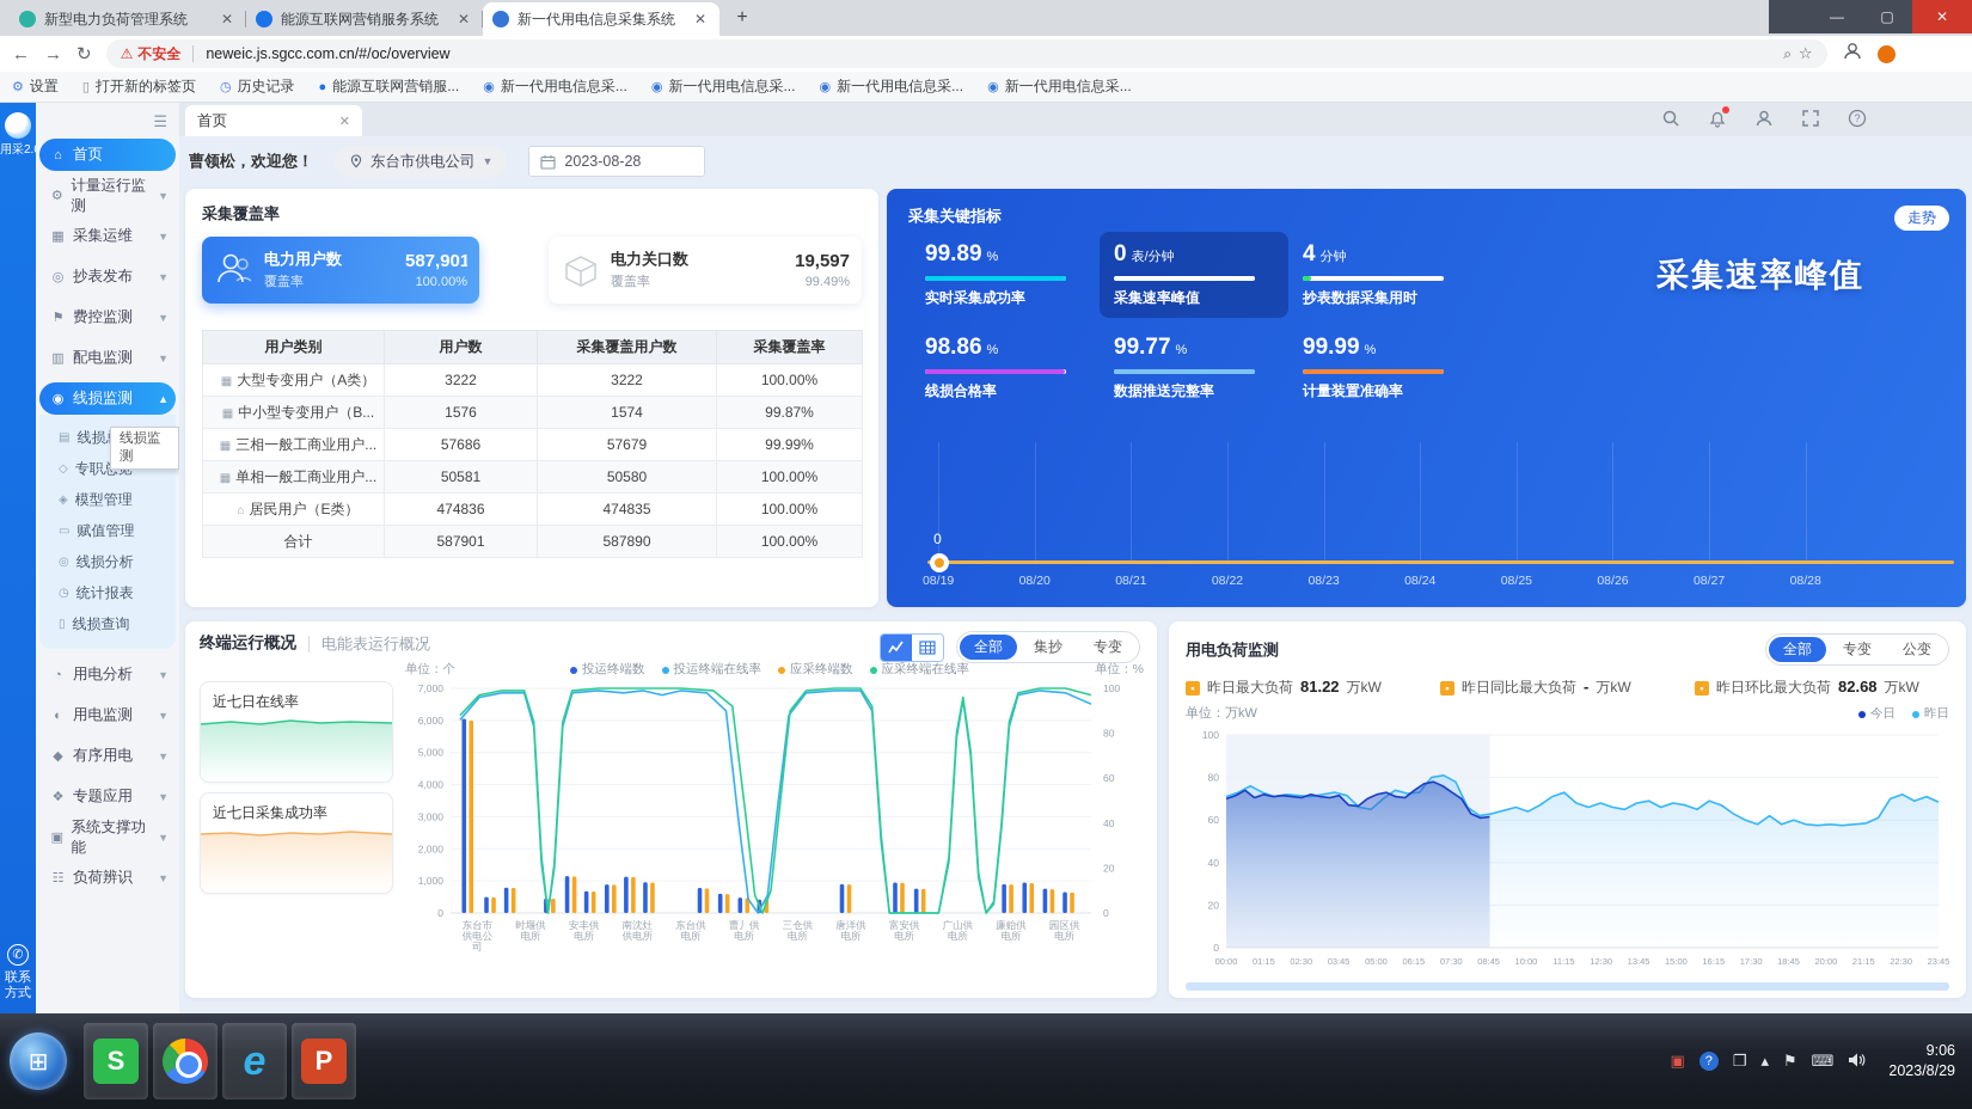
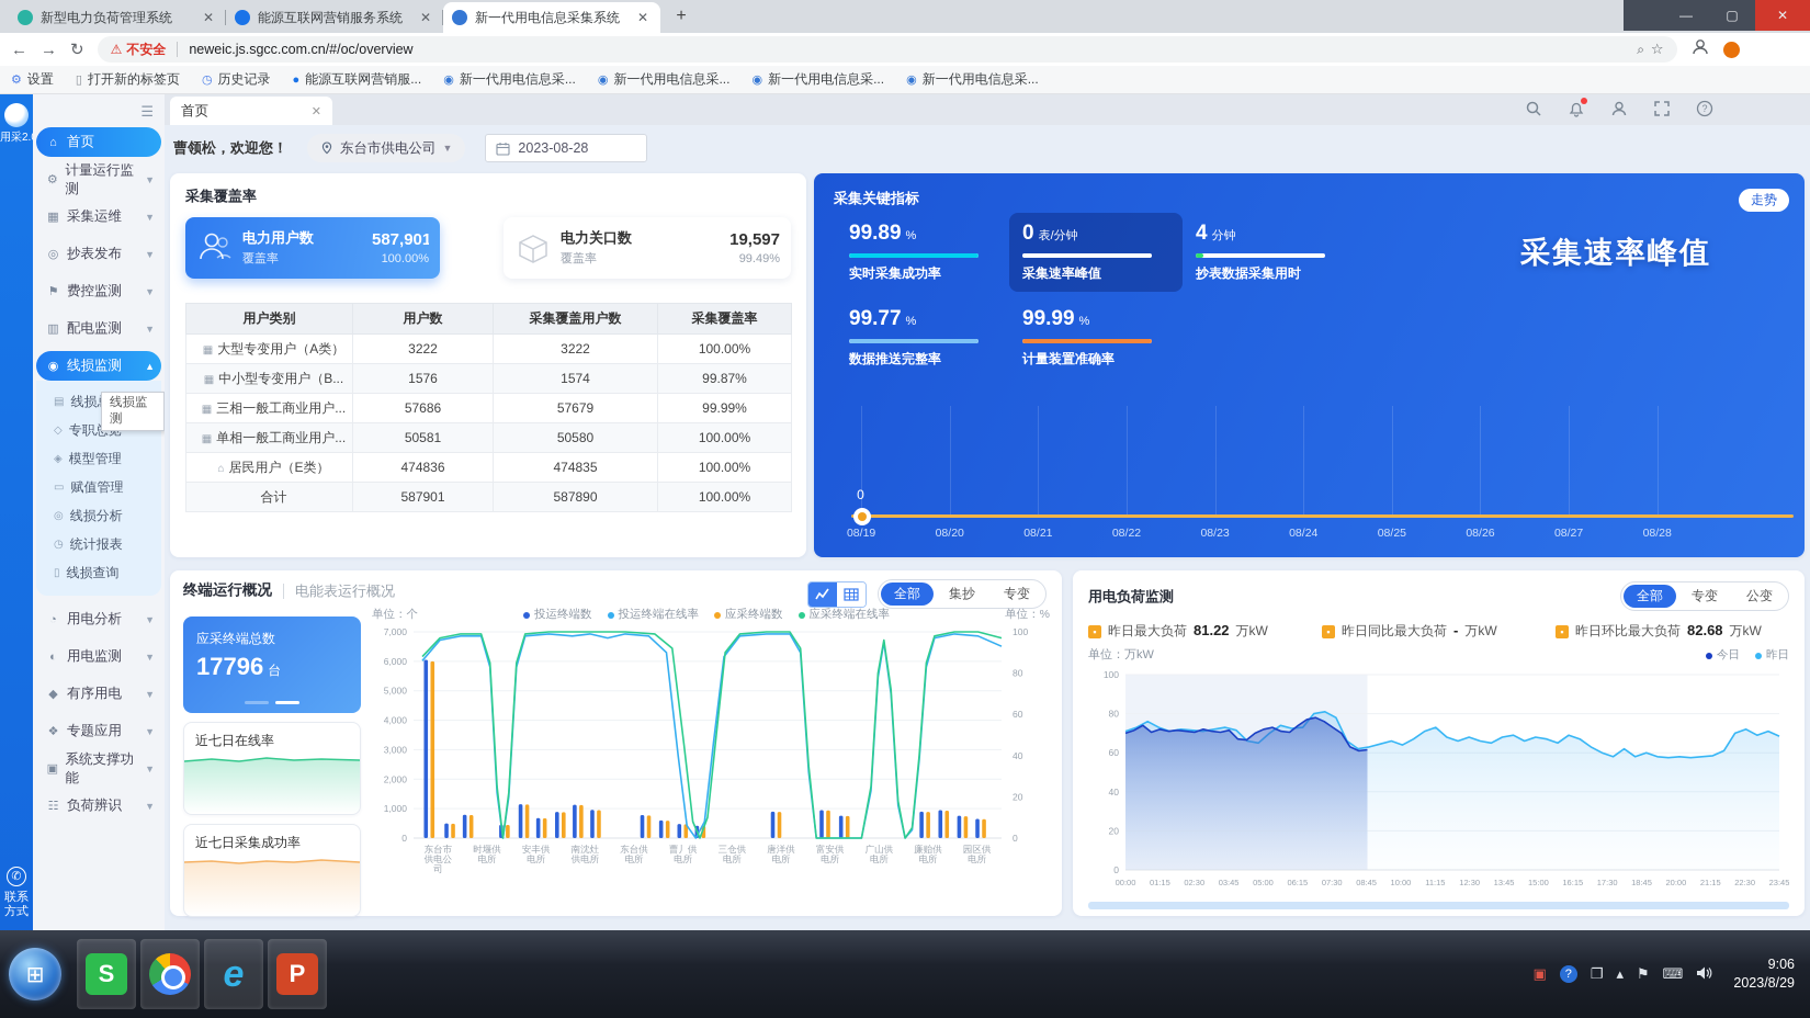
  新型电力负荷管理系统
  ✕
  能源互联网营销服务系统
  ✕
  新一代用电信息采集系统
  ✕
  +
  —
  ▢
  ✕
  ←
  →
  ↻
  ⚠
  不安全
  neweic.js.sgcc.com.cn/#/oc/overview
  ⌕
  ☆
  ⚙
  设置
  ▯
  打开新的标签页
  ◷
  历史记录
  ●
  能源互联网营销服...
  ◉
  新一代用电信息采...
  ◉
  新一代用电信息采...
  ◉
  新一代用电信息采...
  ◉
  新一代用电信息采...
  用采2.
  ✆
  联系方式
  ☰
  ⌂
  首页
  ⚙
  计量运行监测
  ▼
  ▦
  采集运维
  ▼
  ◎
  抄表发布
  ▼
  ⚑
  费控监测
  ▼
  ▥
  配电监测
  ▼
  ◉
  线损监测
  ▲
  ▤
  ◇
  ◈
  模型管理
  ▭
  赋值管理
  ◎
  线损分析
  ◷
  统计报表
  ▯
  线损查询
  ◔
  用电分析
  ▼
  ◐
  用电监测
  ▼
  ◆
  有序用电
  ▼
  ❖
  专题应用
  ▼
  ▣
  系统支撑功能
  ▼
  ☷
  负荷辨识
  ▼
  线损监测
  首页
  ✕
  ?
  曹领松，欢迎您！
  东台市供电公司
  ▼
  2023-08-28
  采集覆盖率
  电力用户数
  覆盖率
  587,901
  100.00%
  电力关口数
  覆盖率
  19,597
  99.49%
  用户类别	用户数	采集覆盖用户数	采集覆盖率
  ▦ 大型专变用户（A类）	3222	3222	100.00%
  ▦ 中小型专变用户（B...	1576	1574	99.87%
  ▦ 三相一般工商业用户...	57686	57679	99.99%
  ▦ 单相一般工商业用户...	50581	50580	100.00%
  ⌂ 居民用户（E类）	474836	474835	100.00%
  合计	587901	587890	100.00%
  采集关键指标
  走势
  99.89 %
  实时采集成功率
  0 表/分钟
  采集速率峰值
  4 分钟
  抄表数据采集用时
- 98.86 %
- 线损合格率
  99.77 %
  数据推送完整率
  99.99 %
  计量装置准确率
  采集速率峰值
  08/19
  08/20
  08/21
  08/22
  08/23
  08/24
  08/25
  08/26
  08/27
  08/28
  0
  终端运行概况
  电能表运行概况
  全部
  集抄
  专变
+ 应采终端总数
+ 17796 台
  近七日在线率
  近七日采集成功率
  单位：个
  单位：%
  投运终端数
  投运终端在线率
  应采终端数
  应采终端在线率
  0
  1,000
  2,000
  3,000
  4,000
  5,000
  6,000
  7,000
  0
  20
  40
  60
  80
  100
  东台市供电公司
  时堰供电所
  安丰供电所
  南沈灶供电所
  东台供电所
  曹丿供电所
  三仓供电所
  唐洋供电所
  富安供电所
  广山供电所
  廉贻供电所
  园区供电所
  用电负荷监测
  全部
  专变
  公变
  ▪
  昨日最大负荷
  81.22
  万kW
  ▪
  昨日同比最大负荷
  -
  万kW
  ▪
  昨日环比最大负荷
  82.68
  万kW
  单位：万kW
  今日
  昨日
  0
  20
  40
  60
  80
  100
  00:00
  01:15
  02:30
  03:45
  05:00
  06:15
  07:30
  08:45
  10:00
  11:15
  12:30
  13:45
  15:00
  16:15
  17:30
  18:45
  20:00
  21:15
  22:30
  23:45
  ⊞
  S
  e
  P
  ▣
  ?
  ❐
  ▴
  ⚑
  ⌨
  9:06
  2023/8/29
